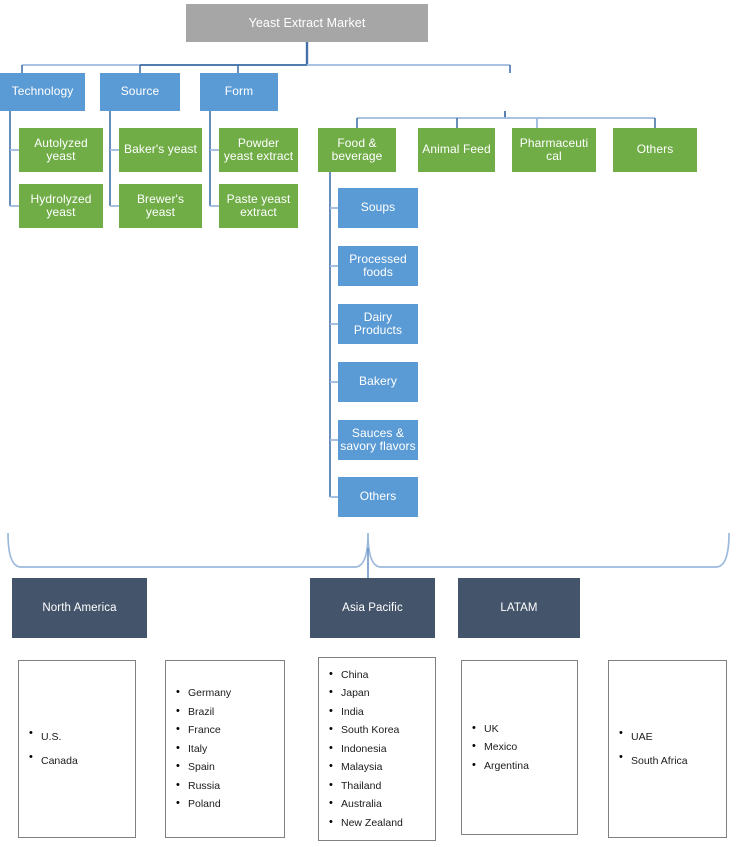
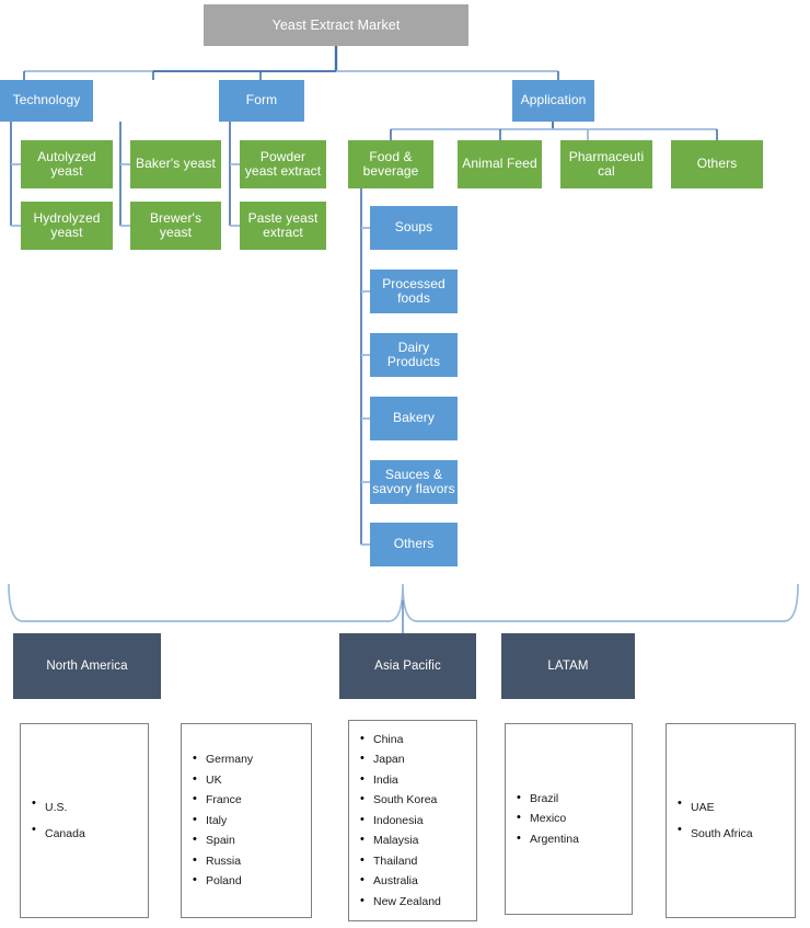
  Yeast Extract Market
  Technology
- Source
  Form
+ Application
  Autolyzed
  yeast
  Hydrolyzed
  yeast
  Baker's yeast
  Brewer's
  yeast
  Powder
  yeast extract
  Paste yeast
  extract
  Food &
  beverage
  Animal Feed
  Pharmaceuti
  cal
  Others
  Soups
  Processed
  foods
  Dairy
  Products
  Bakery
  Sauces &
  savory flavors
  Others
  North America
  Asia Pacific
  LATAM
  U.S.
  Canada
  Germany
- Brazil
+ UK
  France
  Italy
  Spain
  Russia
  Poland
  China
  Japan
  India
  South Korea
  Indonesia
  Malaysia
  Thailand
  Australia
  New Zealand
- UK
+ Brazil
  Mexico
  Argentina
  UAE
  South Africa
